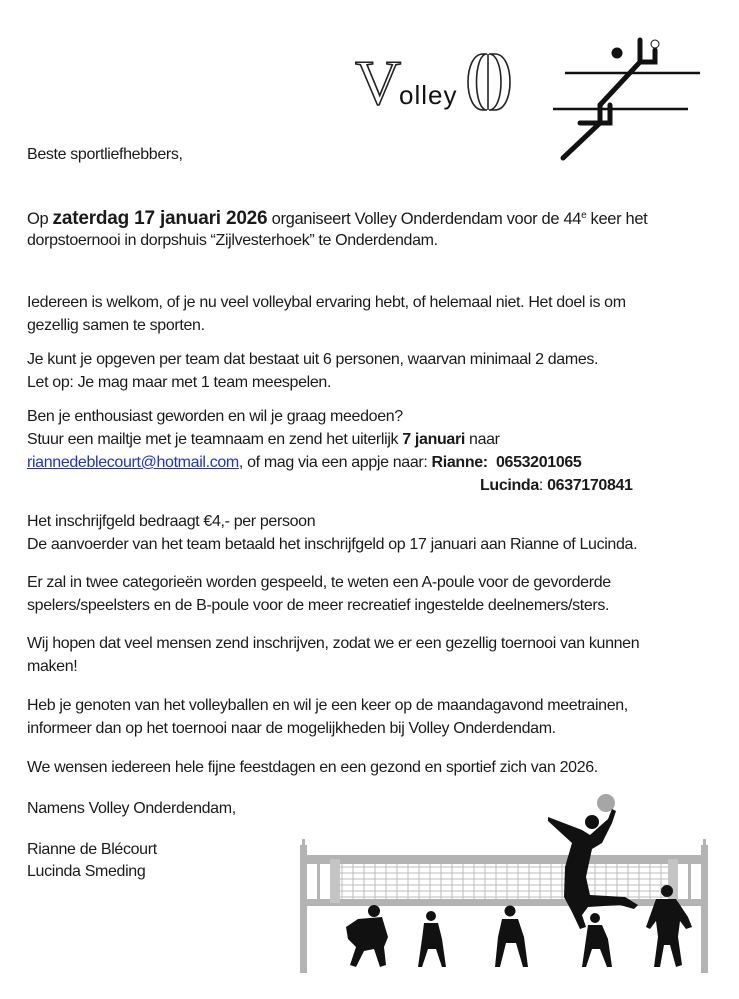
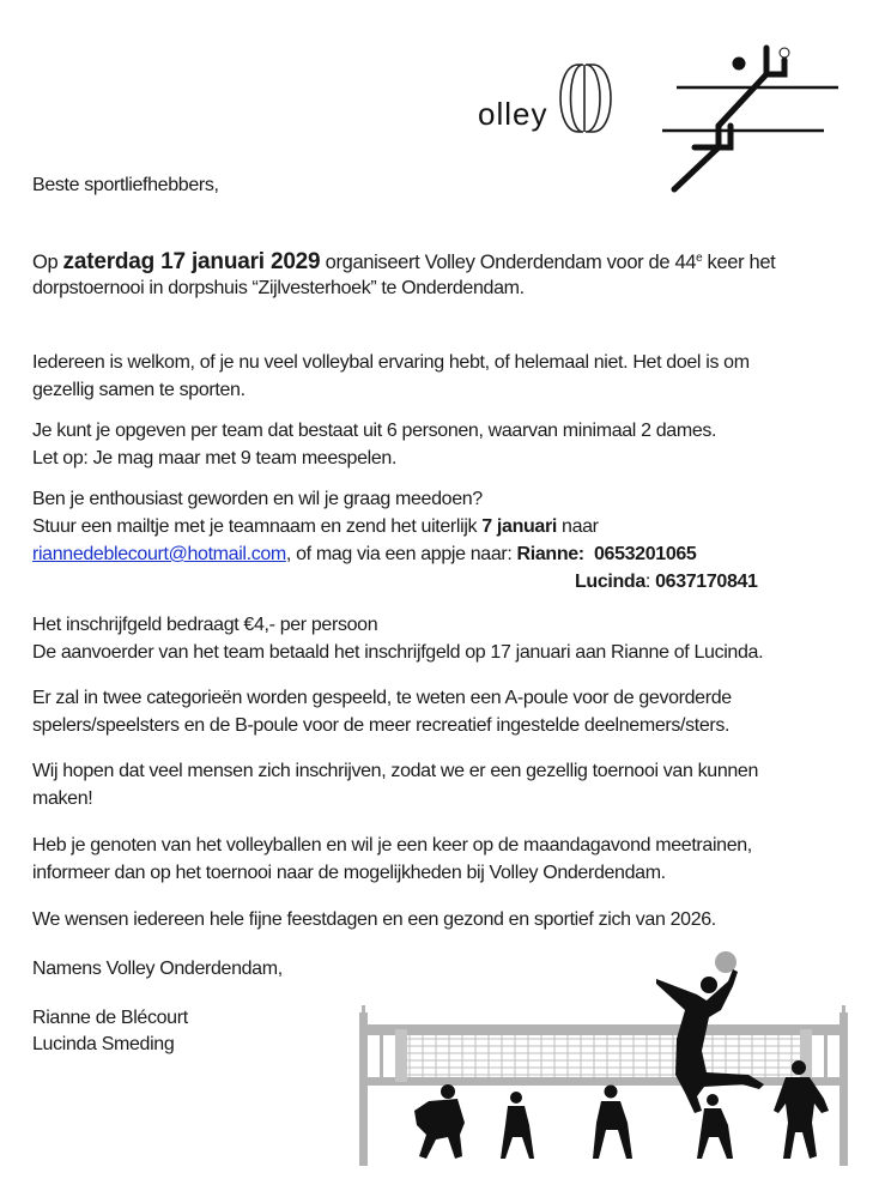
- V
  olley
  Beste sportliefhebbers,
- Op zaterdag 17 januari 2026 organiseert Volley Onderdendam voor de 44e keer het
+ Op zaterdag 17 januari 2029 organiseert Volley Onderdendam voor de 44e keer het
  dorpstoernooi in dorpshuis “Zijlvesterhoek” te Onderdendam.
  Iedereen is welkom, of je nu veel volleybal ervaring hebt, of helemaal niet. Het doel is om
  gezellig samen te sporten.
  Je kunt je opgeven per team dat bestaat uit 6 personen, waarvan minimaal 2 dames.
- Let op: Je mag maar met 1 team meespelen.
+ Let op: Je mag maar met 9 team meespelen.
  Ben je enthousiast geworden en wil je graag meedoen?
  Stuur een mailtje met je teamnaam en zend het uiterlijk 7 januari naar
  riannedeblecourt@hotmail.com, of mag via een appje naar: Rianne: 0653201065
  Lucinda: 0637170841
  Het inschrijfgeld bedraagt €4,- per persoon
  De aanvoerder van het team betaald het inschrijfgeld op 17 januari aan Rianne of Lucinda.
  Er zal in twee categorieën worden gespeeld, te weten een A-poule voor de gevorderde
  spelers/speelsters en de B-poule voor de meer recreatief ingestelde deelnemers/sters.
- Wij hopen dat veel mensen zend inschrijven, zodat we er een gezellig toernooi van kunnen
+ Wij hopen dat veel mensen zich inschrijven, zodat we er een gezellig toernooi van kunnen
  maken!
  Heb je genoten van het volleyballen en wil je een keer op de maandagavond meetrainen,
  informeer dan op het toernooi naar de mogelijkheden bij Volley Onderdendam.
  We wensen iedereen hele fijne feestdagen en een gezond en sportief zich van 2026.
  Namens Volley Onderdendam,
  Rianne de Blécourt
  Lucinda Smeding
